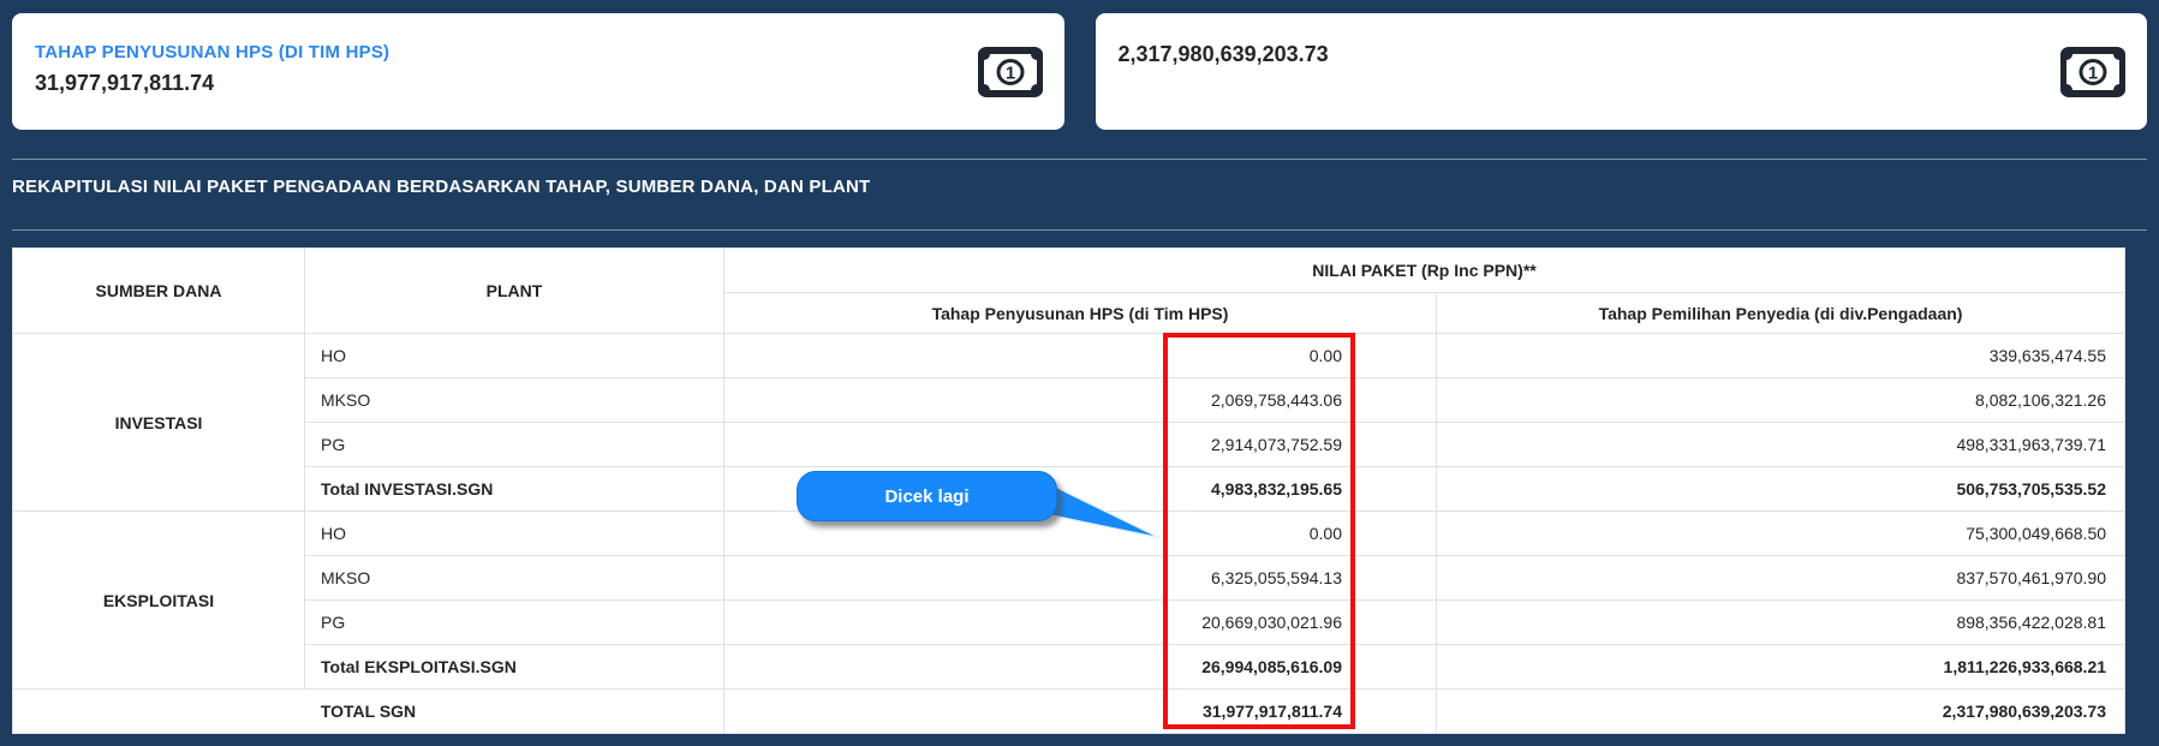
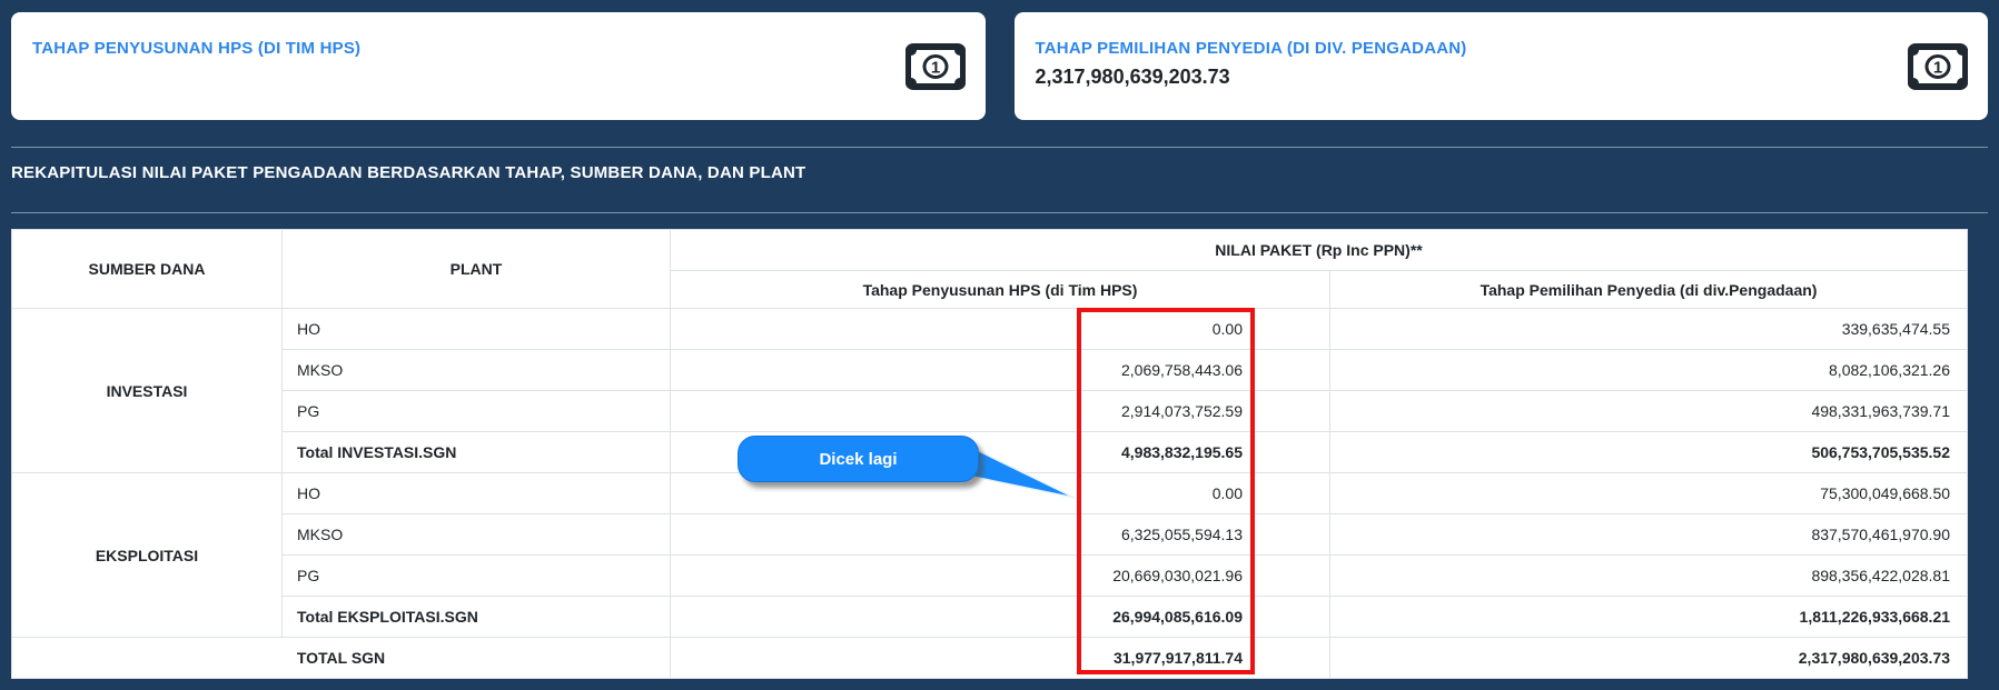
  TAHAP PENYUSUNAN HPS (DI TIM HPS)
- 31,977,917,811.74
  1
+ TAHAP PEMILIHAN PENYEDIA (DI DIV. PENGADAAN)
  2,317,980,639,203.73
  1
  REKAPITULASI NILAI PAKET PENGADAAN BERDASARKAN TAHAP, SUMBER DANA, DAN PLANT
  SUMBER DANA	PLANT	NILAI PAKET (Rp Inc PPN)**
  Tahap Penyusunan HPS (di Tim HPS)	Tahap Pemilihan Penyedia (di div.Pengadaan)
  INVESTASI	HO	0.00	339,635,474.55
  MKSO	2,069,758,443.06	8,082,106,321.26
  PG	2,914,073,752.59	498,331,963,739.71
  Total INVESTASI.SGN	4,983,832,195.65	506,753,705,535.52
  EKSPLOITASI	HO	0.00	75,300,049,668.50
  MKSO	6,325,055,594.13	837,570,461,970.90
  PG	20,669,030,021.96	898,356,422,028.81
  Total EKSPLOITASI.SGN	26,994,085,616.09	1,811,226,933,668.21
  TOTAL SGN	31,977,917,811.74	2,317,980,639,203.73
  Dicek lagi
